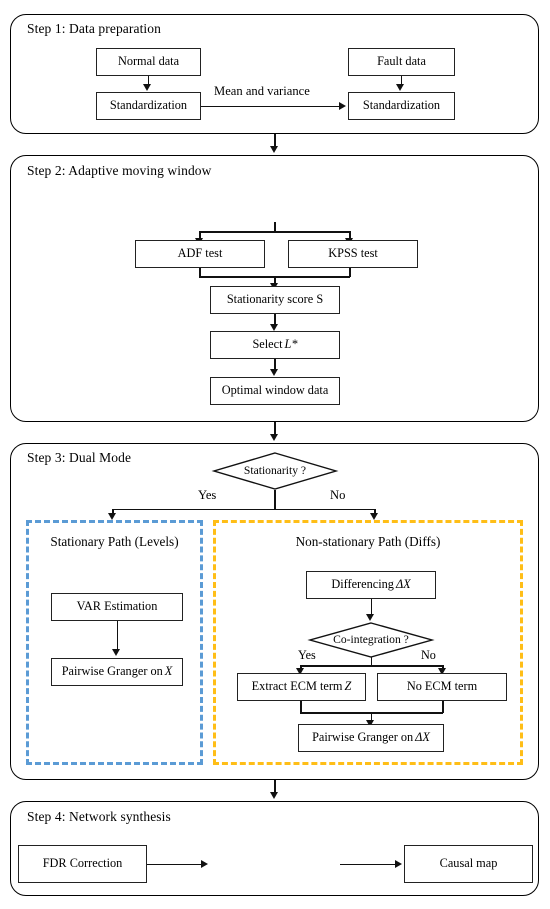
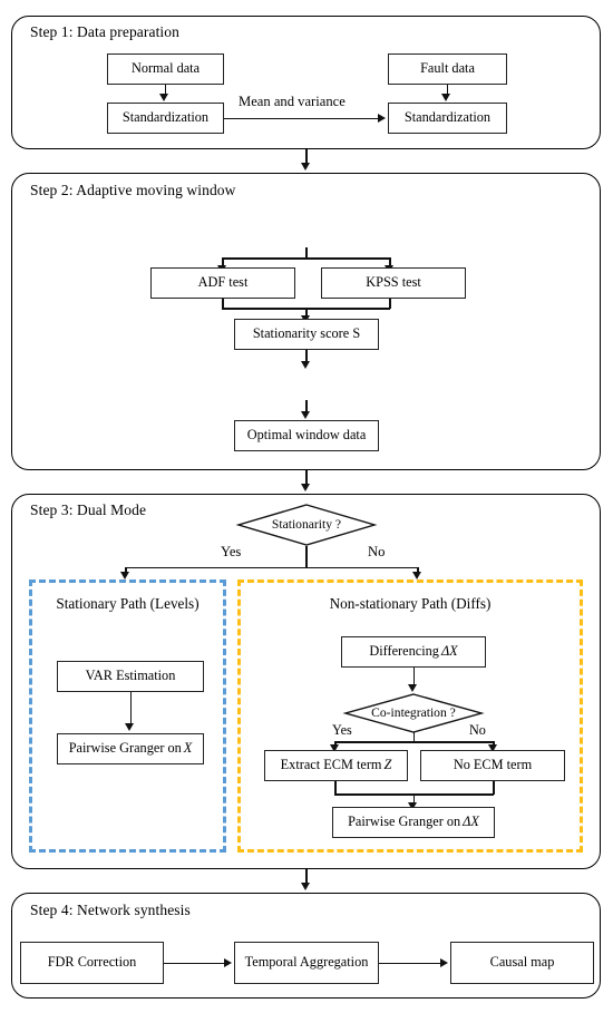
  Step 1: Data preparation
  Normal data
  Fault data
  Standardization
  Standardization
  Mean and variance
  Step 2: Adaptive moving window
  ADF test
  KPSS test
  Stationarity score S
- Select
- L*
  Optimal window data
  Step 3: Dual Mode
  Stationarity ?
  Yes
  No
  Stationary Path (Levels)
  VAR Estimation
  Pairwise Granger on
  X
  Non-stationary Path (Diffs)
  Differencing
  ΔX
  Co-integration ?
  Yes
  No
  Extract ECM term
  Z
  No ECM term
  Pairwise Granger on
  ΔX
  Step 4: Network synthesis
  FDR Correction
+ Temporal Aggregation
  Causal map
